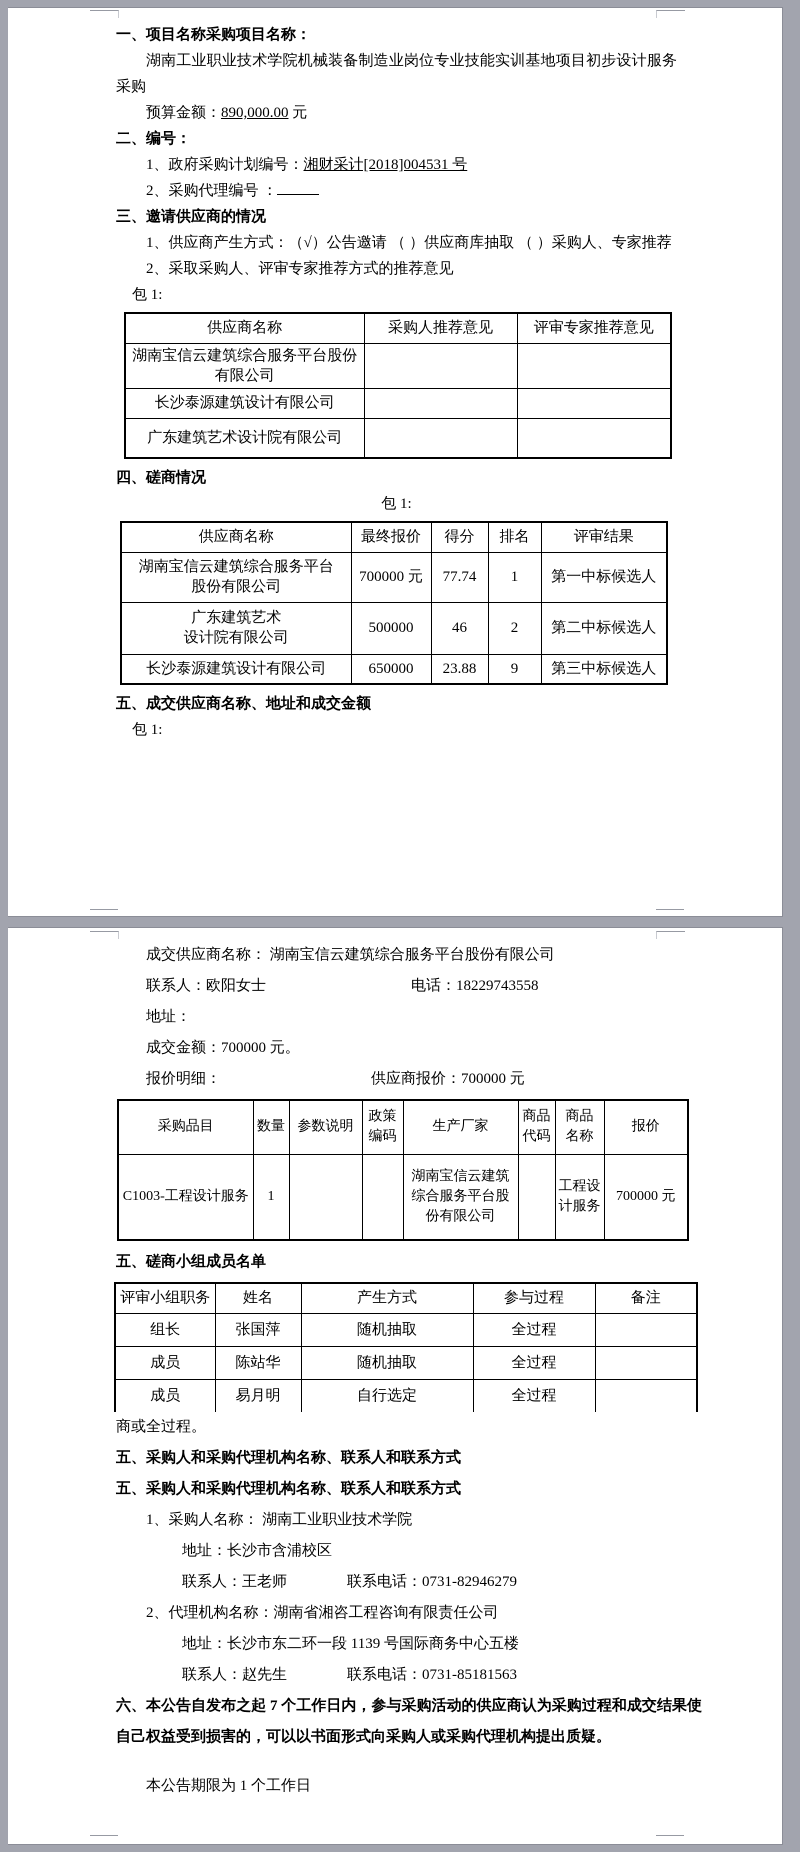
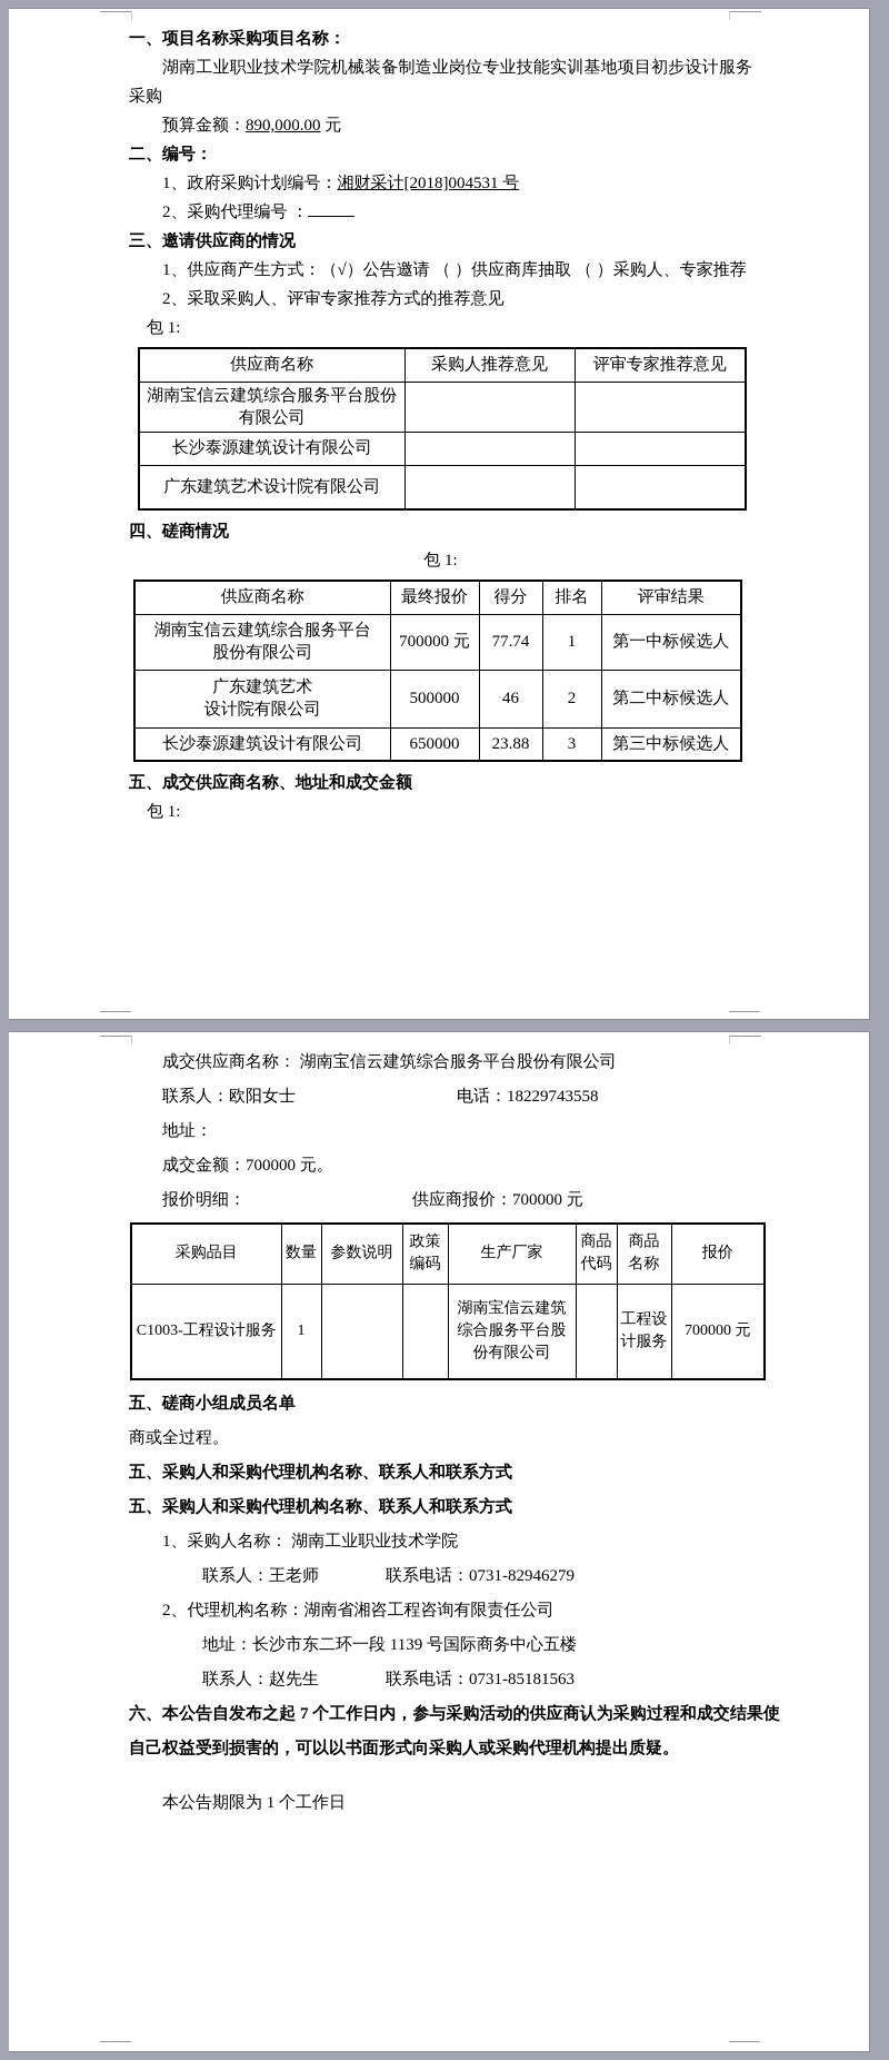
  一、项目名称采购项目名称：
  湖南工业职业技术学院机械装备制造业岗位专业技能实训基地项目初步设计服务采购
  预算金额：890,000.00 元
  二、编号：
  1、政府采购计划编号：湘财采计[2018]004531 号
  2、采购代理编号 ：
  三、邀请供应商的情况
  1、供应商产生方式：（√）公告邀请 （ ）供应商库抽取 （ ）采购人、专家推荐
  2、采取采购人、评审专家推荐方式的推荐意见
  包 1:
  供应商名称	采购人推荐意见	评审专家推荐意见
  湖南宝信云建筑综合服务平台股份 有限公司
  长沙泰源建筑设计有限公司
  广东建筑艺术设计院有限公司
  四、磋商情况
  包 1:
  供应商名称	最终报价	得分	排名	评审结果
  湖南宝信云建筑综合服务平台 股份有限公司	700000 元	77.74	1	第一中标候选人
  广东建筑艺术 设计院有限公司	500000	46	2	第二中标候选人
- 长沙泰源建筑设计有限公司	650000	23.88	9	第三中标候选人
+ 长沙泰源建筑设计有限公司	650000	23.88	3	第三中标候选人
  五、成交供应商名称、地址和成交金额
  包 1:
  成交供应商名称： 湖南宝信云建筑综合服务平台股份有限公司
  联系人：欧阳女士 电话：18229743558
  地址：
  成交金额：700000 元。
  报价明细： 供应商报价：700000 元
  采购品目	数量	参数说明	政策 编码	生产厂家	商品 代码	商品 名称	报价
  C1003-工程设计服务	1			湖南宝信云建筑 综合服务平台股 份有限公司		工程设 计服务	700000 元
  五、磋商小组成员名单
- 评审小组职务	姓名	产生方式	参与过程	备注
- 组长	张国萍	随机抽取	全过程
- 成员	陈站华	随机抽取	全过程
- 成员	易月明	自行选定	全过程
  商或全过程。
  五、采购人和采购代理机构名称、联系人和联系方式
  五、采购人和采购代理机构名称、联系人和联系方式
  1、采购人名称： 湖南工业职业技术学院
- 地址：长沙市含浦校区
  联系人：王老师 联系电话：0731-82946279
  2、代理机构名称：湖南省湘咨工程咨询有限责任公司
  地址：长沙市东二环一段 1139 号国际商务中心五楼
  联系人：赵先生 联系电话：0731-85181563
  六、本公告自发布之起 7 个工作日内，参与采购活动的供应商认为采购过程和成交结果使自己权益受到损害的，可以以书面形式向采购人或采购代理机构提出质疑。
  本公告期限为 1 个工作日
